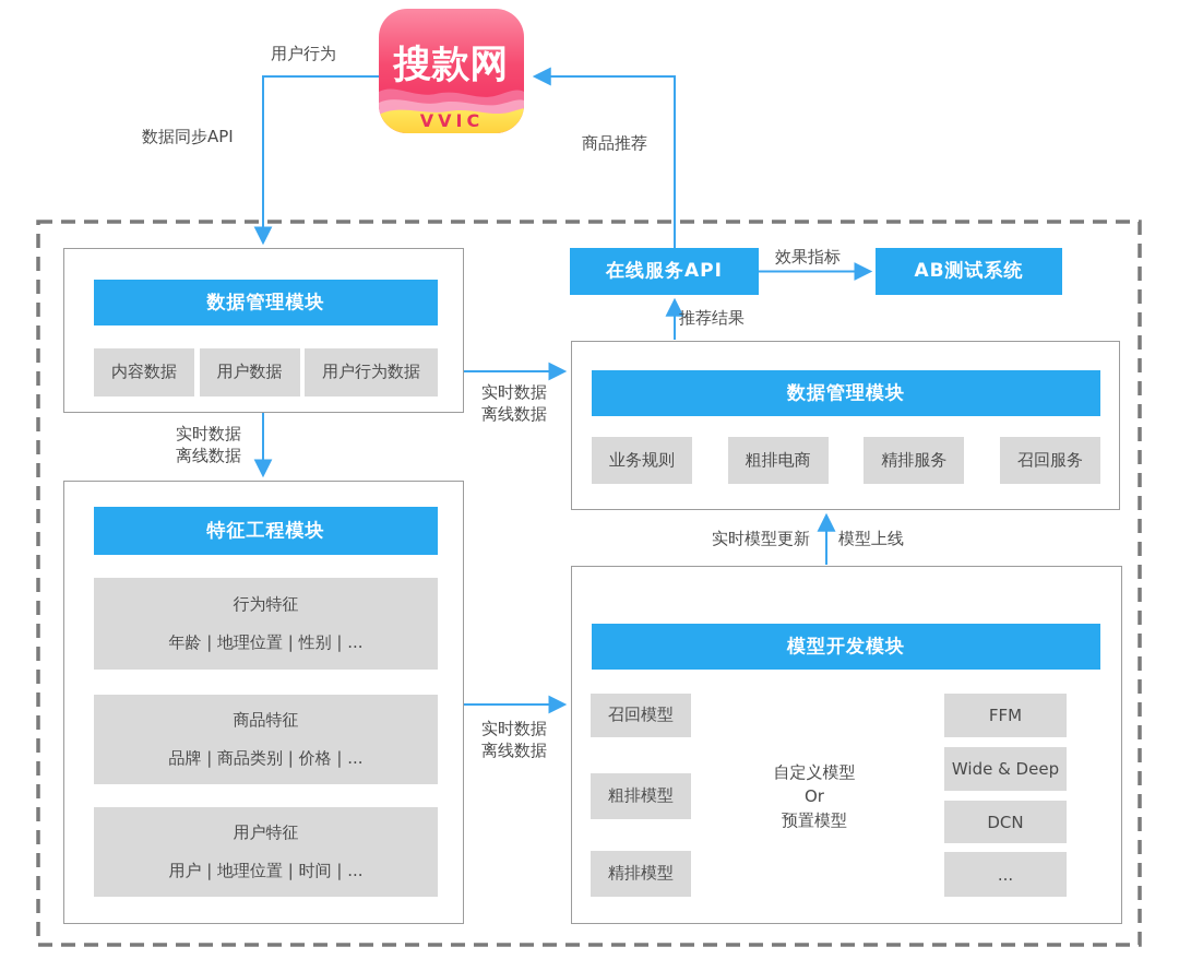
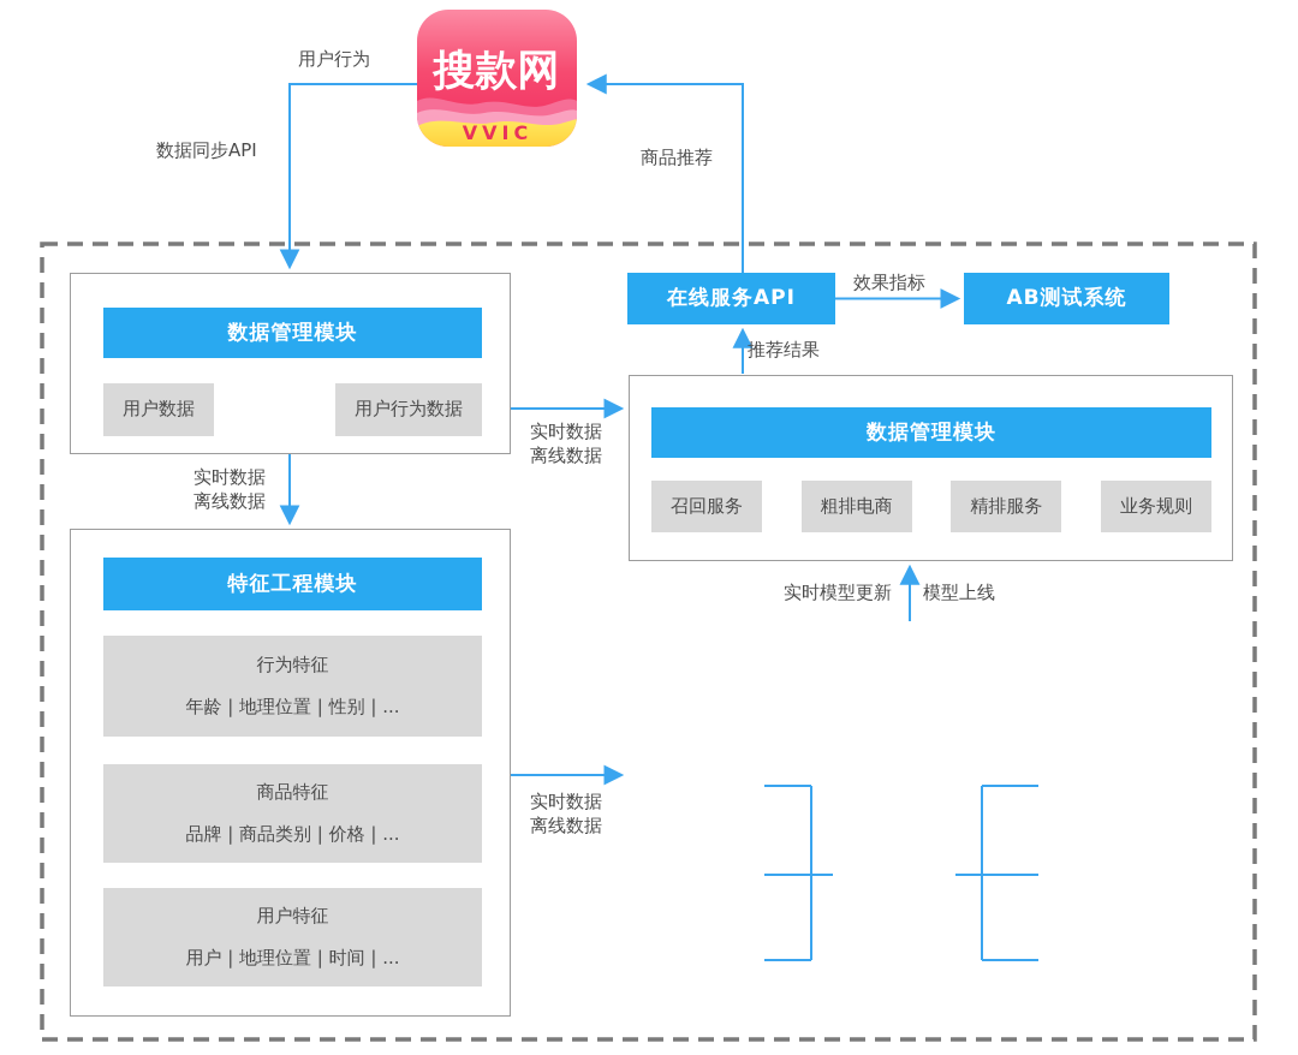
  搜款网
  VVIC
  用户行为
  数据同步API
  商品推荐
  效果指标
  推荐结果
  实时数据
  离线数据
  实时数据
  离线数据
  实时数据
  离线数据
  实时模型更新
  模型上线
  在线服务API
  AB测试系统
  数据管理模块
- 内容数据
  用户数据
  用户行为数据
  特征工程模块
  行为特征
  年龄 | 地理位置 | 性别 | ...
  商品特征
  品牌 | 商品类别 | 价格 | ...
  用户特征
  用户 | 地理位置 | 时间 | ...
  数据管理模块
- 业务规则
+ 召回服务
  粗排电商
  精排服务
- 召回服务
+ 业务规则
- 模型开发模块
- 召回模型
- 粗排模型
- 精排模型
- 自定义模型
- Or
- 预置模型
- FFM
- Wide & Deep
- DCN
- ...
